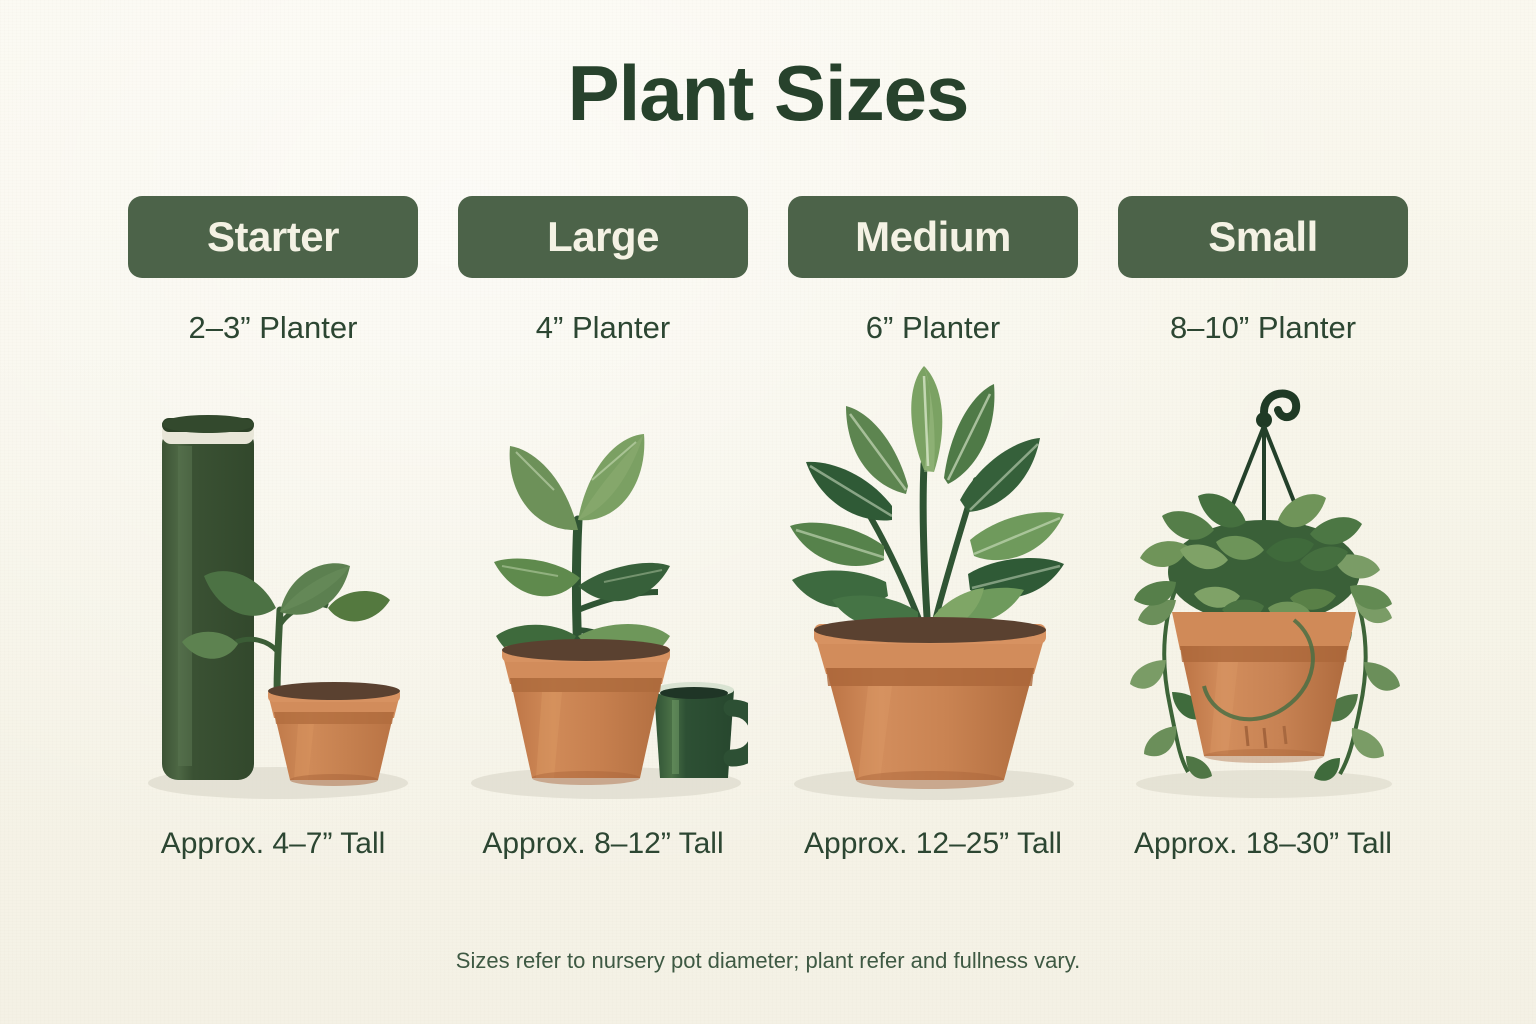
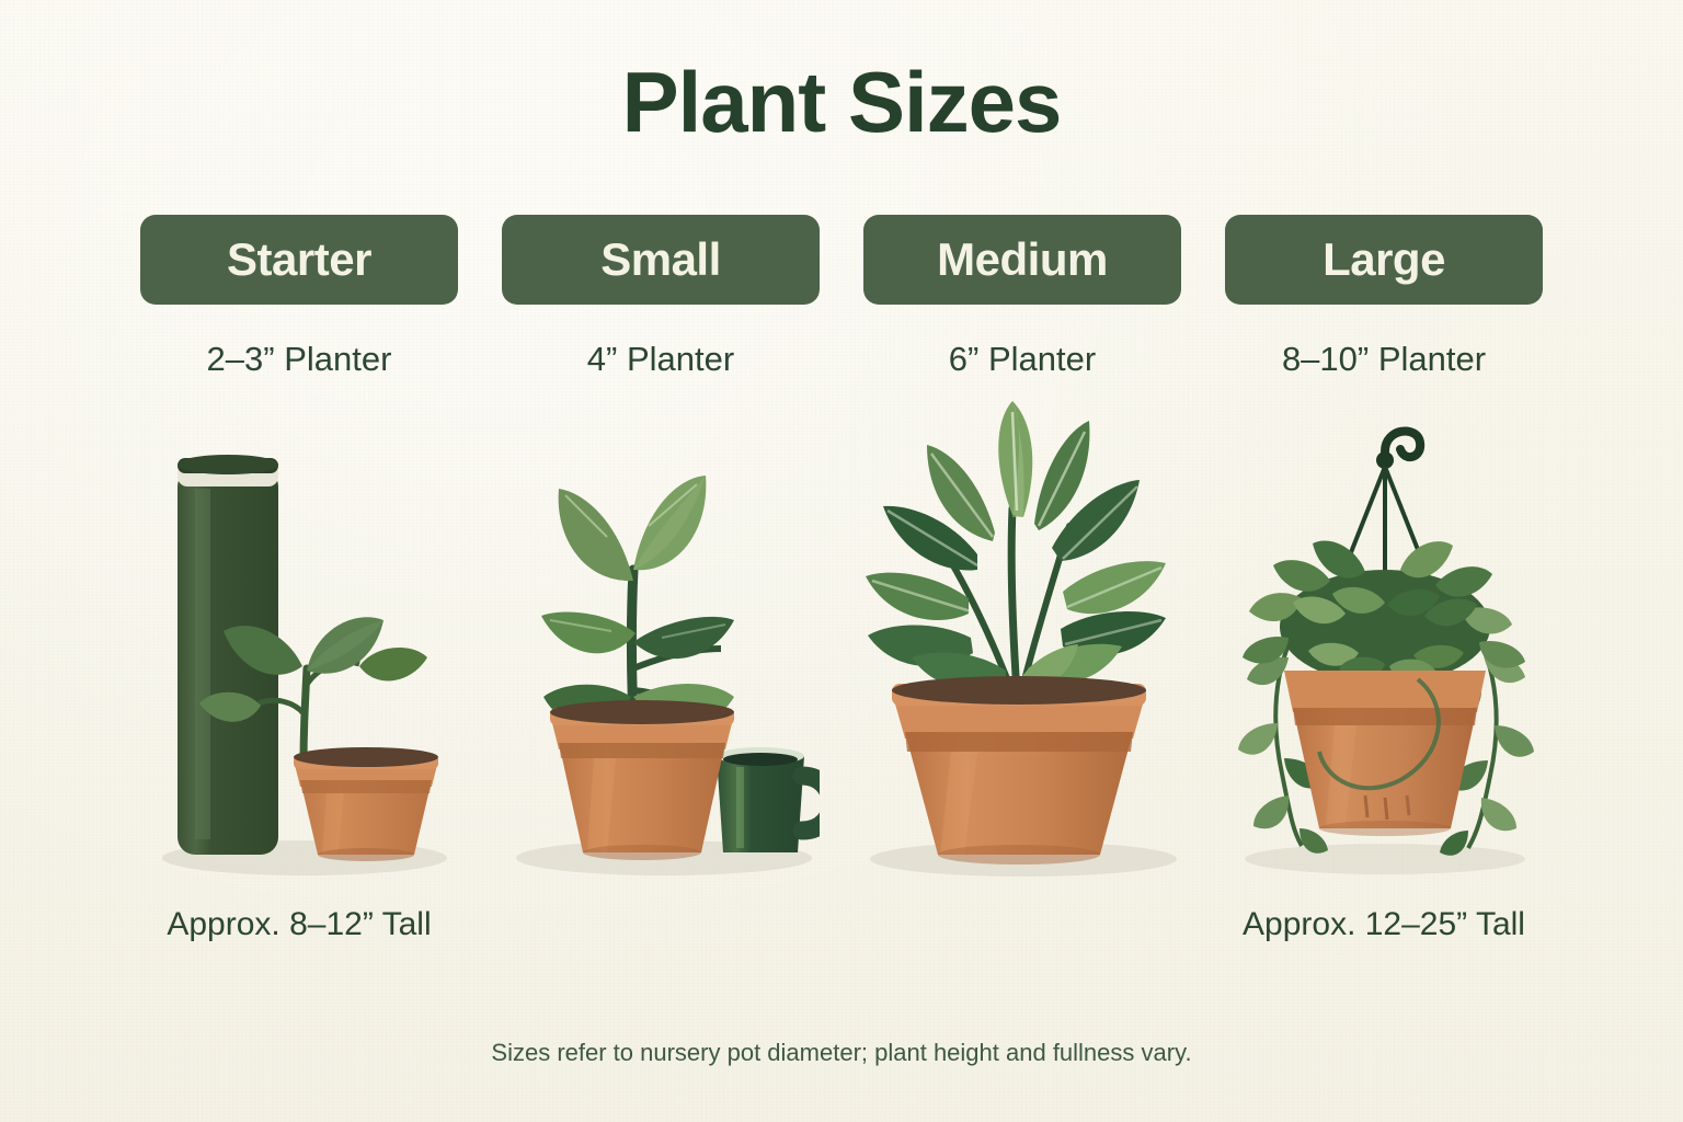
  Plant Sizes
  Starter
  2–3” Planter
- Large
+ Small
  4” Planter
  Medium
  6” Planter
- Small
+ Large
  8–10” Planter
- Approx. 4–7” Tall
  Approx. 8–12” Tall
  Approx. 12–25” Tall
- Approx. 18–30” Tall
- Sizes refer to nursery pot diameter; plant refer and fullness vary.
+ Sizes refer to nursery pot diameter; plant height and fullness vary.
